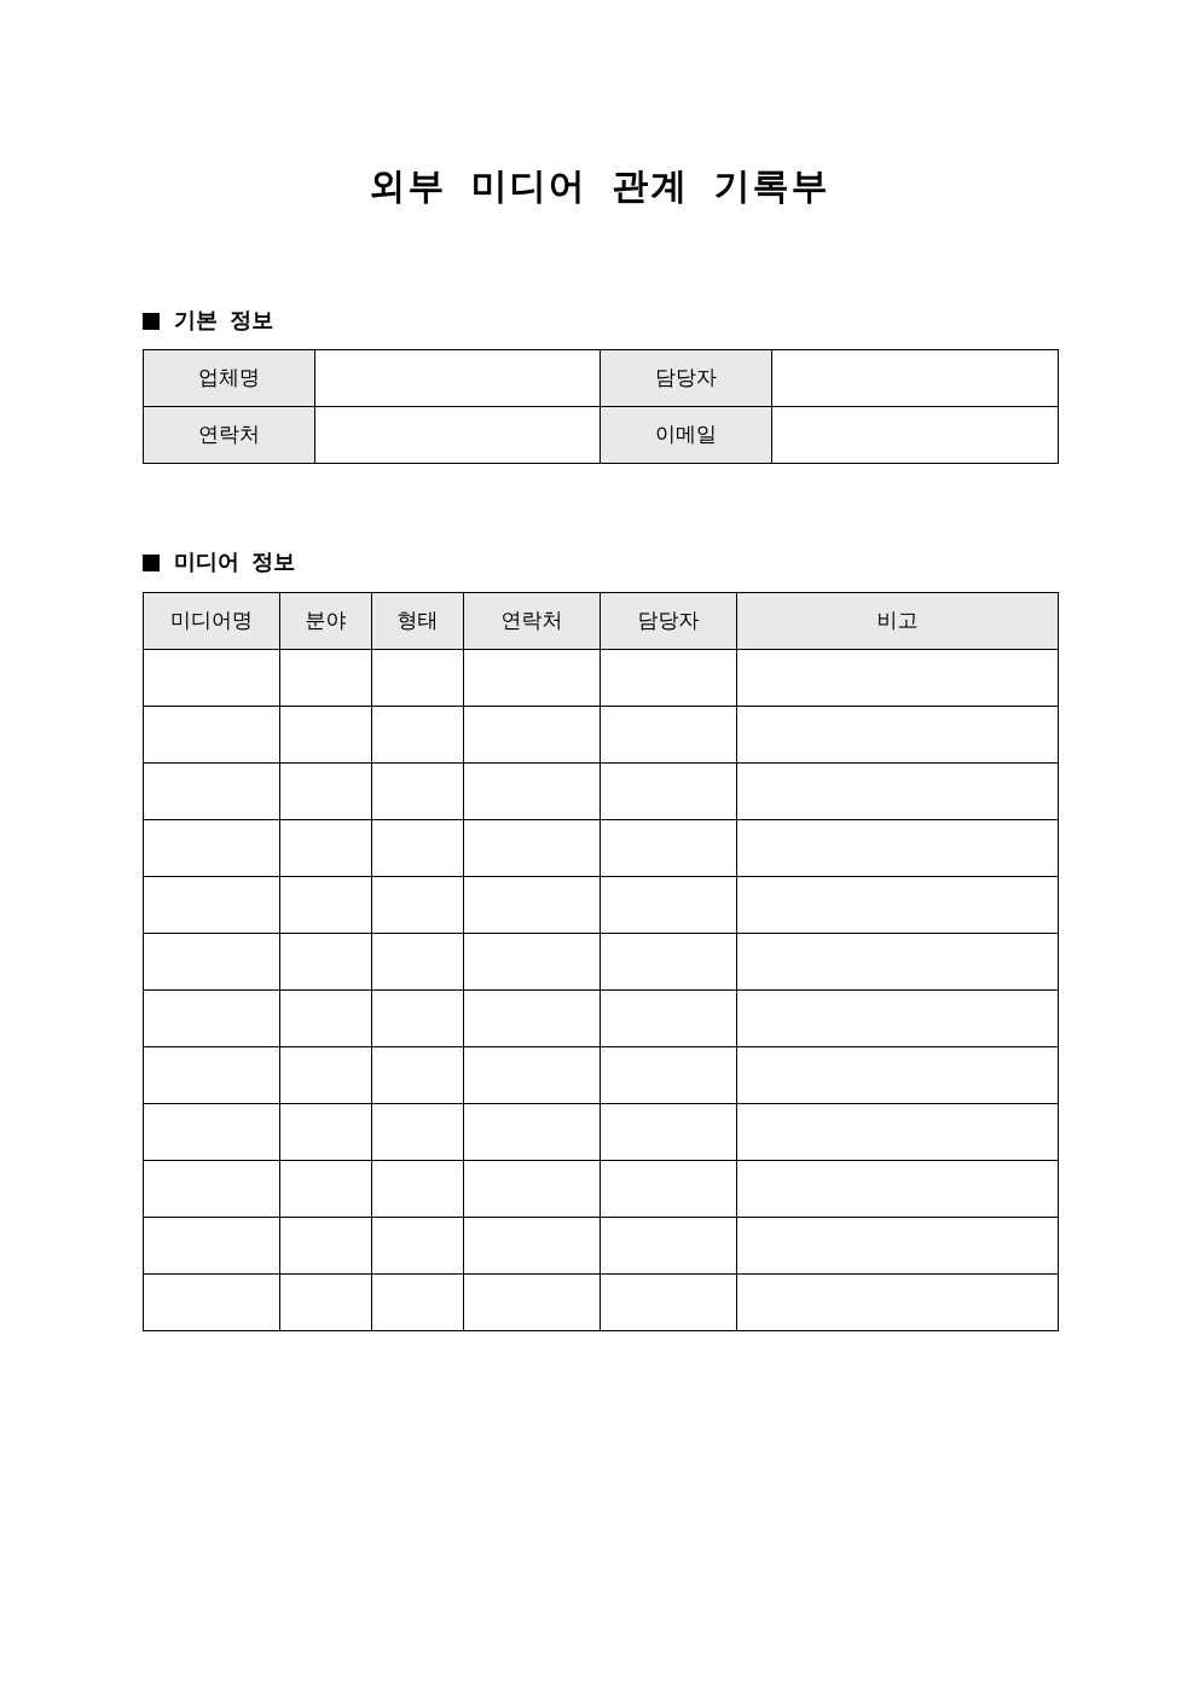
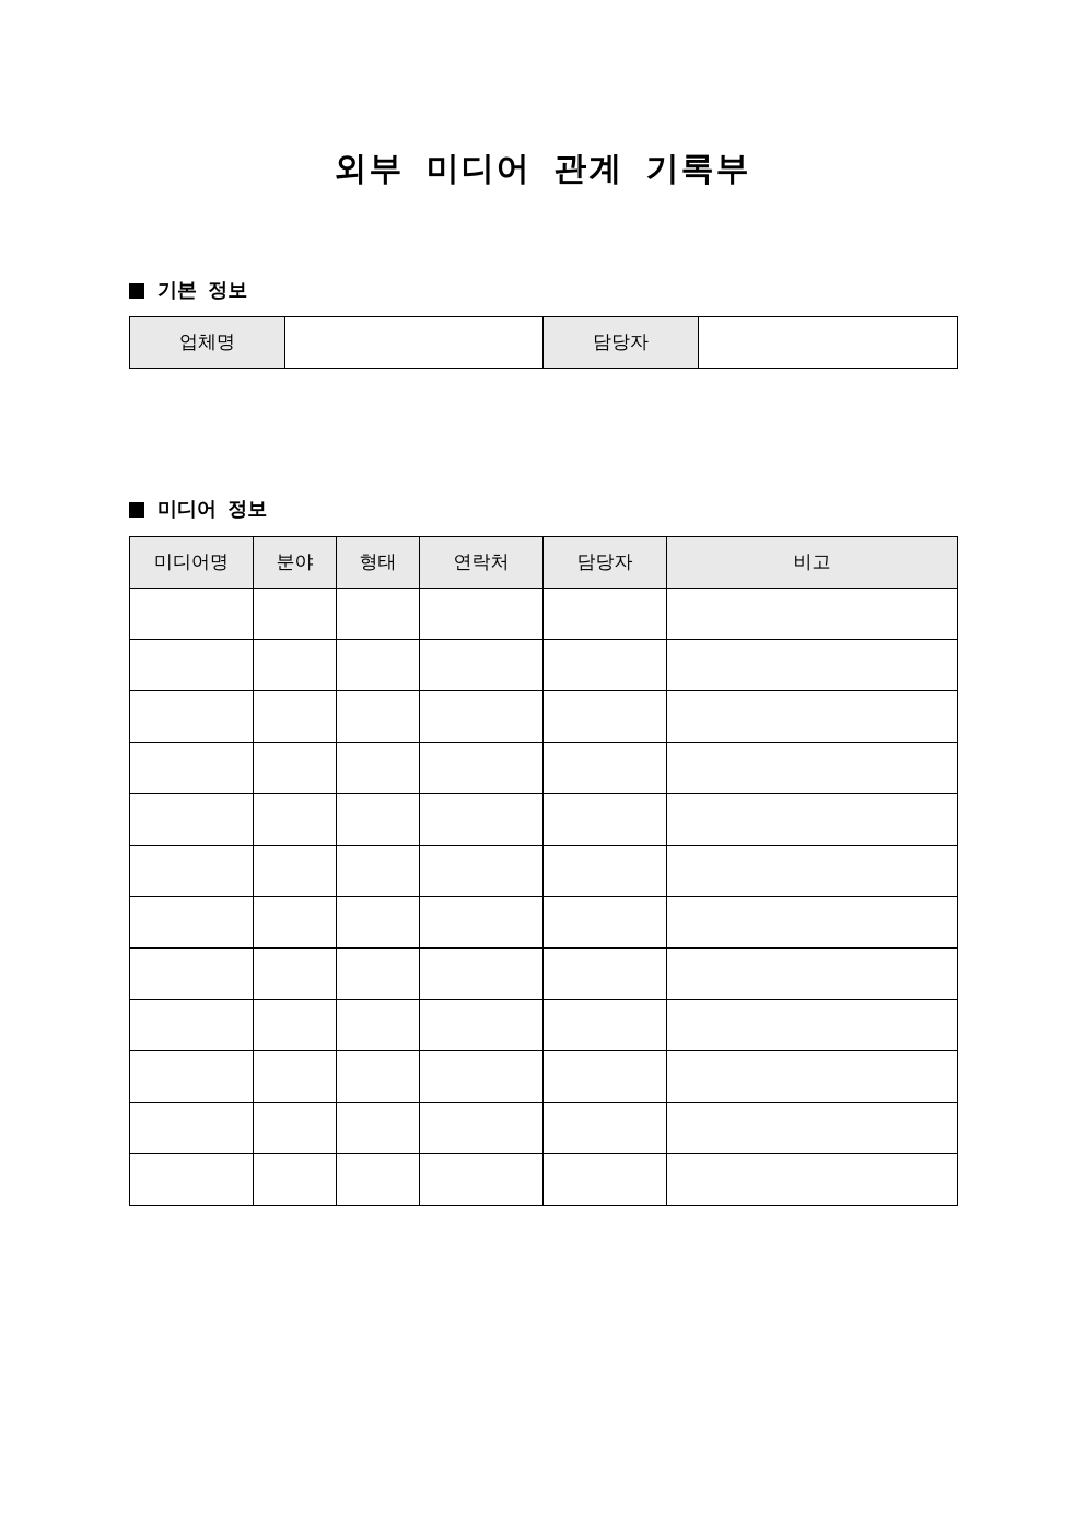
  외부 미디어 관계 기록부
  기본 정보
  업체명		담당자
- 연락처		이메일
  미디어 정보
  미디어명	분야	형태	연락처	담당자	비고
